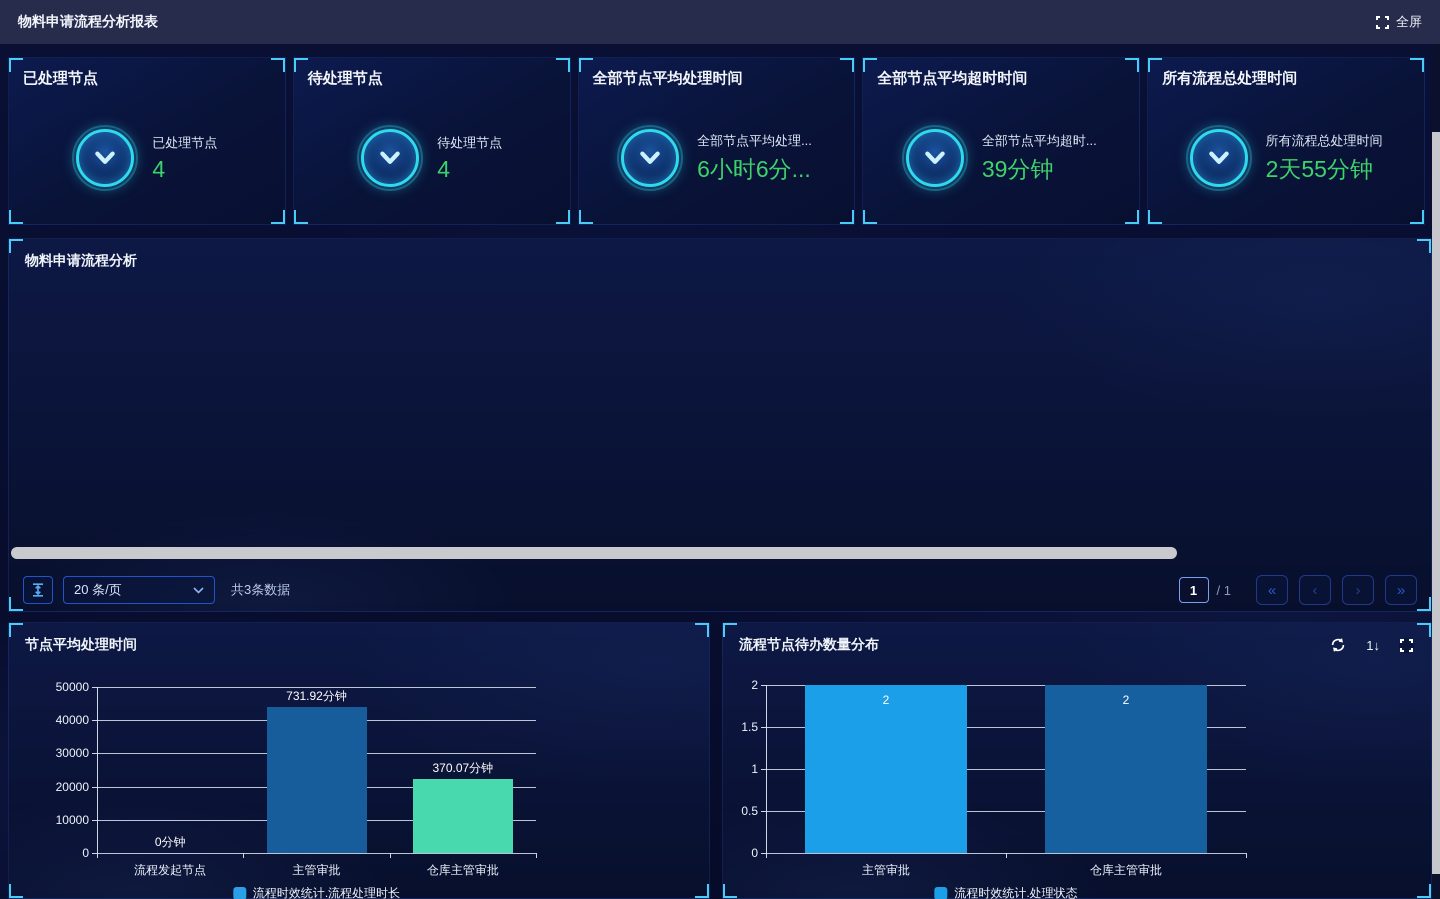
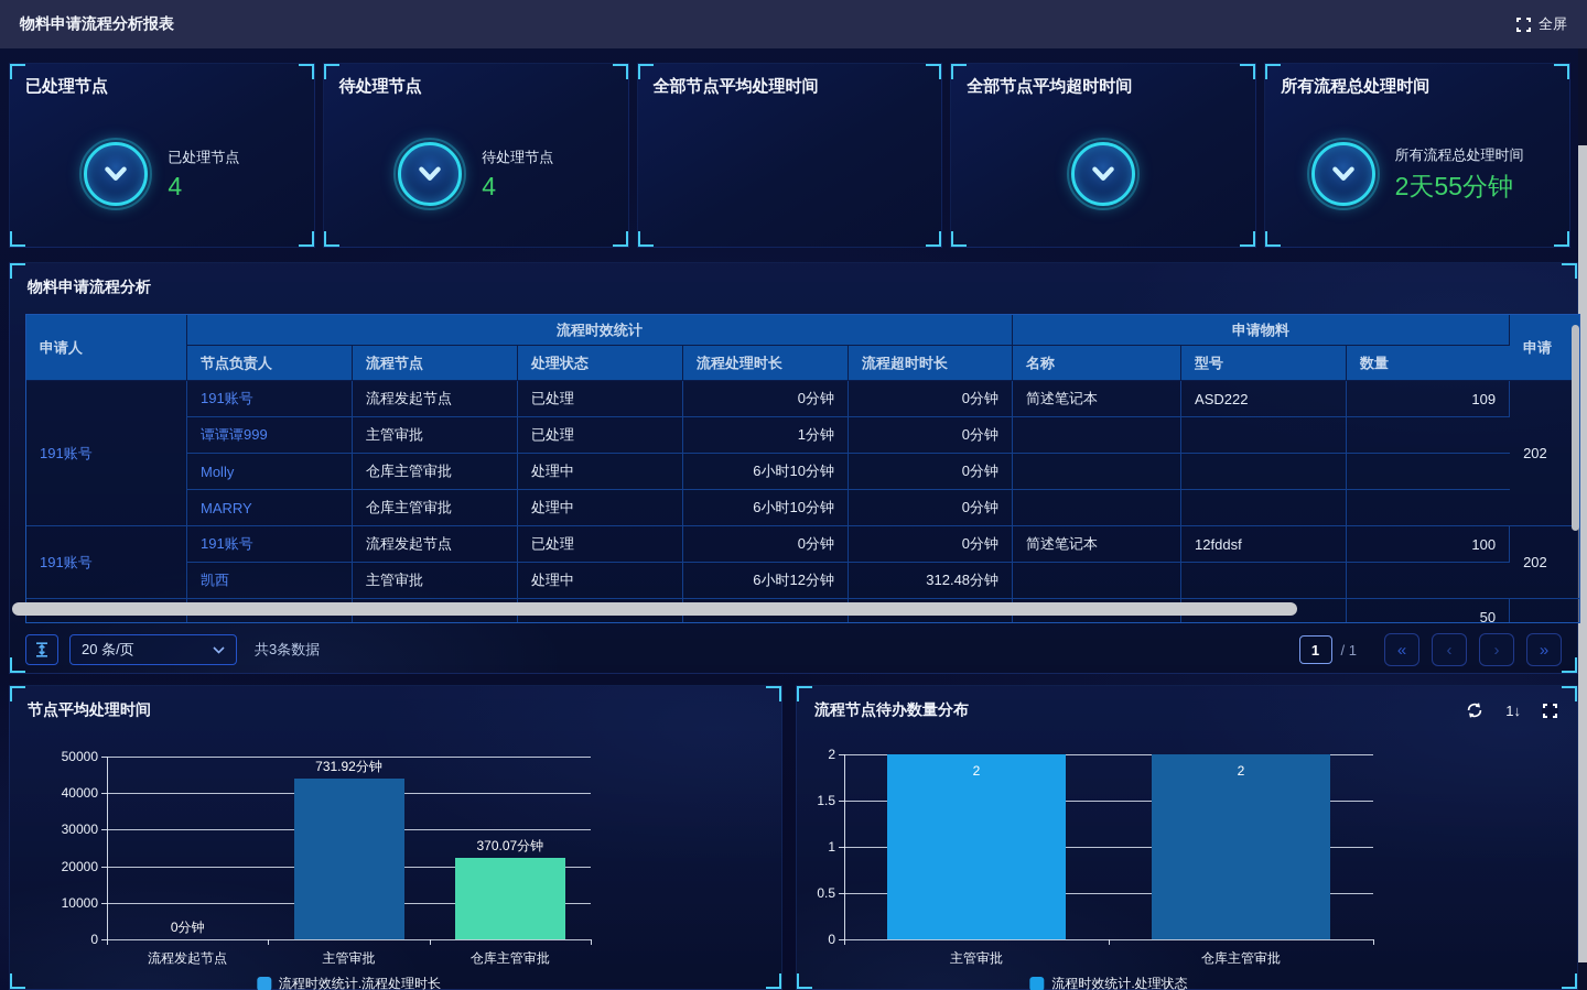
  物料申请流程分析报表
  全屏
  已处理节点
  已处理节点
  4
  待处理节点
  待处理节点
  4
  全部节点平均处理时间
- 全部节点平均处理...
- 6小时6分...
  全部节点平均超时时间
- 全部节点平均超时...
- 39分钟
  所有流程总处理时间
  所有流程总处理时间
  2天55分钟
  物料申请流程分析
+ 申请人	流程时效统计	申请物料	申请
+ 节点负责人	流程节点	处理状态	流程处理时长	流程超时时长	名称	型号	数量
+ 191账号	191账号	流程发起节点	已处理	0分钟	0分钟	简述笔记本	ASD222	109	202
+ 谭谭谭999	主管审批	已处理	1分钟	0分钟
+ Molly	仓库主管审批	处理中	6小时10分钟	0分钟
+ MARRY	仓库主管审批	处理中	6小时10分钟	0分钟
+ 191账号	191账号	流程发起节点	已处理	0分钟	0分钟	简述笔记本	12fddsf	100	202
+ 凯西	主管审批	处理中	6小时12分钟	312.48分钟
+ 								50
  20 条/页
  共3条数据
  1
  / 1
  «
  ‹
  ›
  »
  节点平均处理时间
  0
  10000
  20000
  30000
  40000
  50000
  0分钟
  流程发起节点
  731.92分钟
  主管审批
  370.07分钟
  仓库主管审批
  流程时效统计.流程处理时长
  流程节点待办数量分布
  1↓
  0
  0.5
  1
  1.5
  2
  2
  主管审批
  2
  仓库主管审批
  流程时效统计.处理状态
